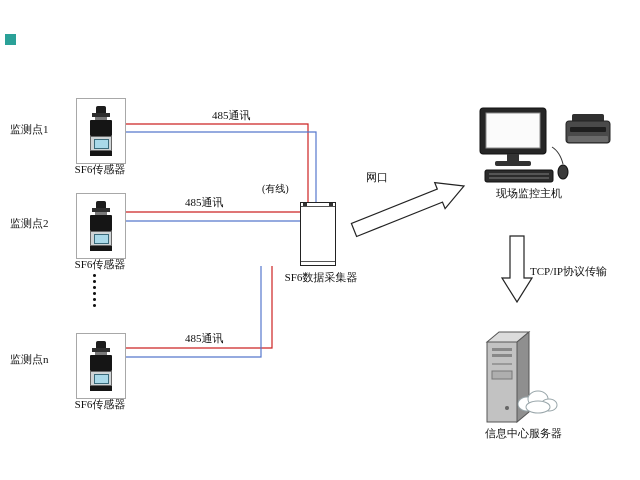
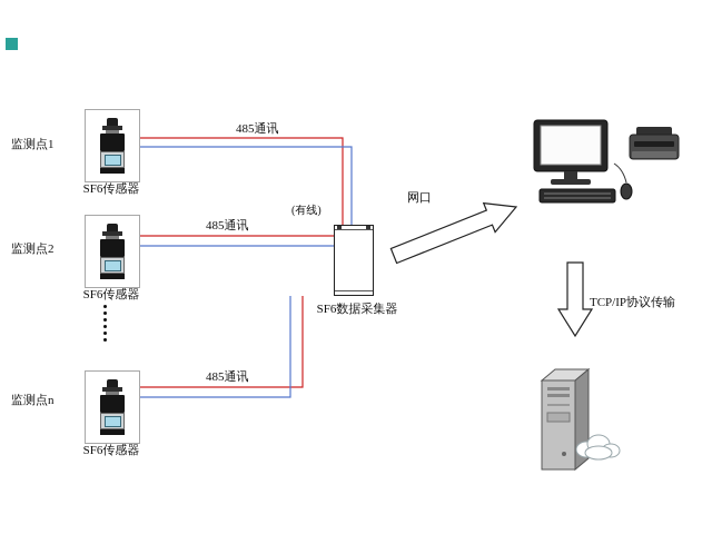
  监测点1
  SF6传感器
  485通讯
  监测点2
  SF6传感器
  485通讯
  监测点n
  SF6传感器
  485通讯
  (有线)
  SF6数据采集器
  网口
  TCP/IP协议传输
- 现场监控主机
- 信息中心服务器
